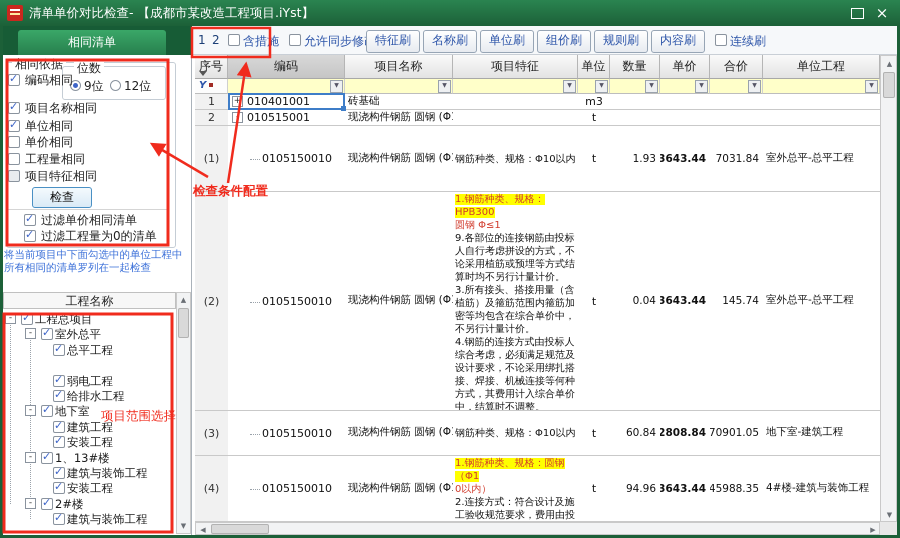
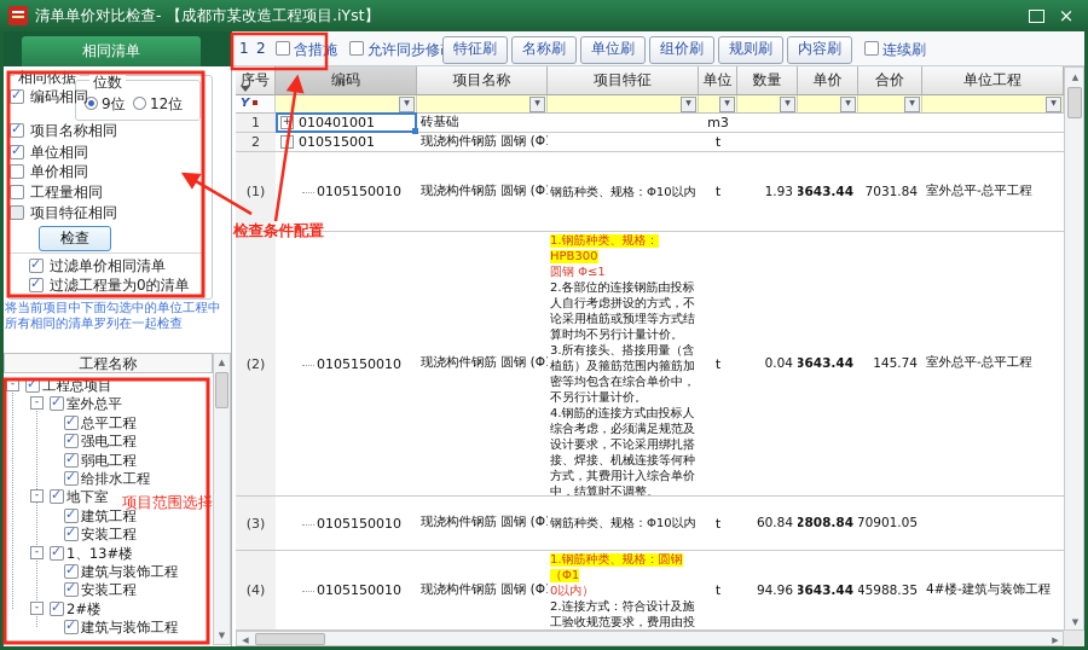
  清单单价对比检查- 【成都市某改造工程项目.iYst】
  ×
  相同清单
  相同依据
  位数
  检查
  将当前项目中下面勾选中的单位工程中所有相同的清单罗列在一起检查
  工程名称
  -
  工程总项目
  -
  室外总平
  总平工程
+ 强电工程
  弱电工程
  给排水工程
  -
  地下室
  建筑工程
  安装工程
  -
  1、13#楼
  建筑与装饰工程
  安装工程
  -
  2#楼
  建筑与装饰工程
  ▲
  ▼
  1
  2
  含措施
  允许同步修
  特征刷
  名称刷
  单位刷
  组价刷
  规则刷
  内容刷
  连续刷
  序号
  编码
  项目名称
  项目特征
  单位
  数量
  单价
  合价
  单位工程
  Y
  1
  +
  010401001
  砖基础
  m3
  2
  010515001
  t
  (1)
  0105150010
  钢筋种类、规格：Φ10以内
  t
  1.93
  3643.44
  7031.84
  室外总平-总平工程
  (2)
  0105150010
  1.钢筋种类、规格：HPB300
  圆钢 Φ≤1
- 9.各部位的连接钢筋由投标人自行考虑拼设的方式，不论采用植筋或预埋等方式结算时均不另行计量计价。
+ 2.各部位的连接钢筋由投标人自行考虑拼设的方式，不论采用植筋或预埋等方式结算时均不另行计量计价。
  3.所有接头、搭接用量（含植筋）及箍筋范围内箍筋加密等均包含在综合单价中，不另行计量计价。
  4.钢筋的连接方式由投标人综合考虑，必须满足规范及设计要求，不论采用绑扎搭接、焊接、机械连接等何种方式，其费用计入综合单价中，结算时不调整。
  t
  0.04
  3643.44
  145.74
  室外总平-总平工程
  (3)
  0105150010
  钢筋种类、规格：Φ10以内
  t
  60.84
  2808.84
  70901.05
- 地下室-建筑工程
  (4)
  0105150010
  1.钢筋种类、规格：圆钢（Φ1
  0以内）
  t
  94.96
  3643.44
  45988.35
  4#楼-建筑与装饰工程
  ▲
  ▼
  ◀
  ▶
  检查条件配置
  项目范围选择
  9位
  12位
  编码相同
  项目名称相同
  单位相同
  单价相同
  工程量相同
  项目特征相同
  过滤单价相同清单
  过滤工程量为0的清单
